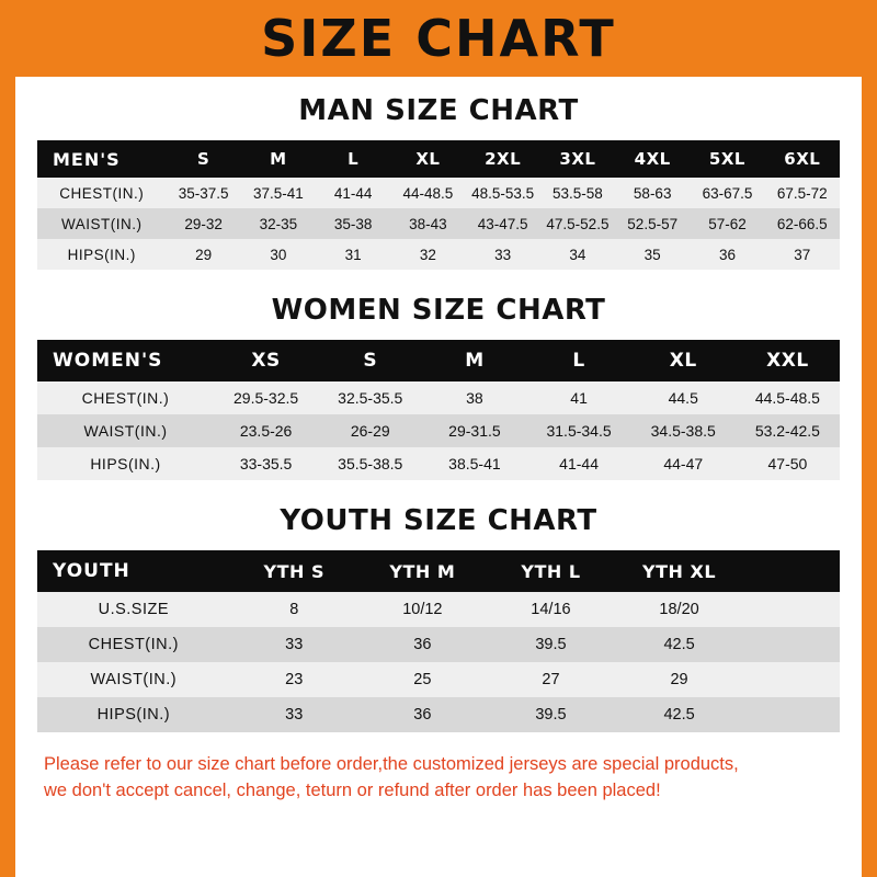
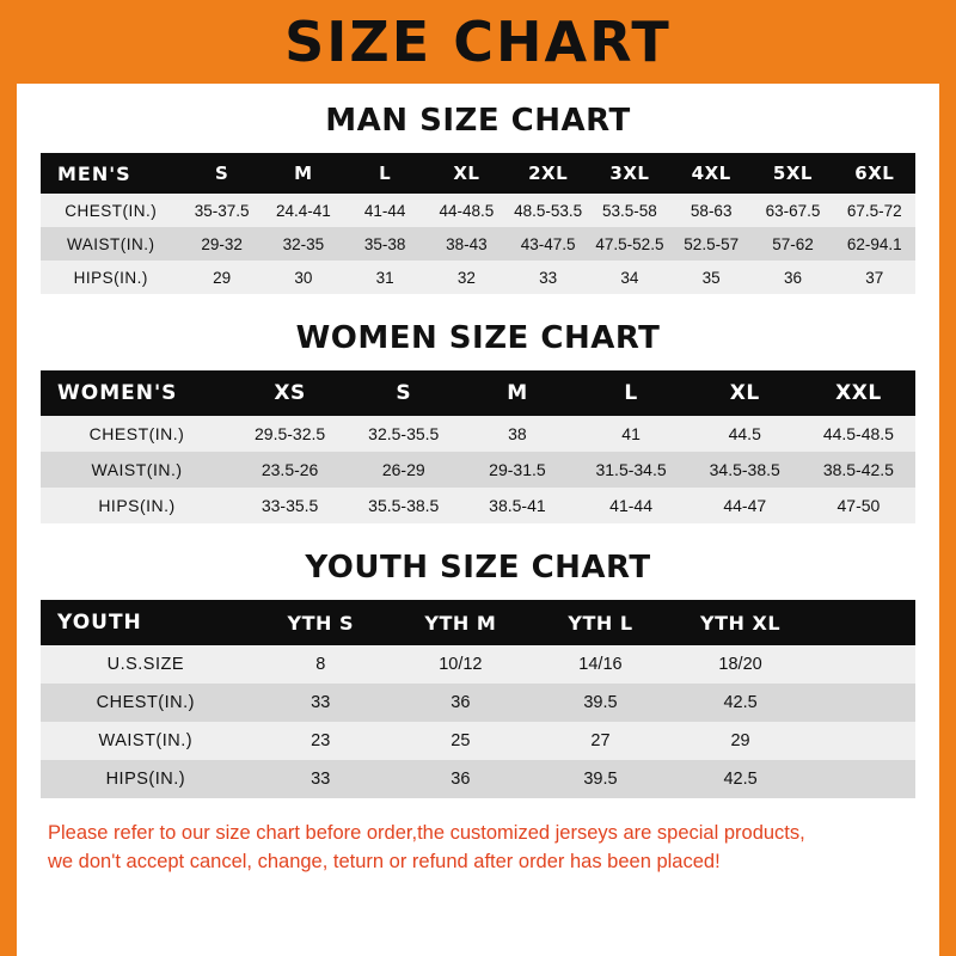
  SIZE CHART
  MAN SIZE CHART
  MEN'S	S	M	L	XL	2XL	3XL	4XL	5XL	6XL
- CHEST(IN.)	35-37.5	37.5-41	41-44	44-48.5	48.5-53.5	53.5-58	58-63	63-67.5	67.5-72
+ CHEST(IN.)	35-37.5	24.4-41	41-44	44-48.5	48.5-53.5	53.5-58	58-63	63-67.5	67.5-72
- WAIST(IN.)	29-32	32-35	35-38	38-43	43-47.5	47.5-52.5	52.5-57	57-62	62-66.5
+ WAIST(IN.)	29-32	32-35	35-38	38-43	43-47.5	47.5-52.5	52.5-57	57-62	62-94.1
  HIPS(IN.)	29	30	31	32	33	34	35	36	37
  WOMEN SIZE CHART
  WOMEN'S	XS	S	M	L	XL	XXL
  CHEST(IN.)	29.5-32.5	32.5-35.5	38	41	44.5	44.5-48.5
- WAIST(IN.)	23.5-26	26-29	29-31.5	31.5-34.5	34.5-38.5	53.2-42.5
+ WAIST(IN.)	23.5-26	26-29	29-31.5	31.5-34.5	34.5-38.5	38.5-42.5
  HIPS(IN.)	33-35.5	35.5-38.5	38.5-41	41-44	44-47	47-50
  YOUTH SIZE CHART
  YOUTH	YTH S	YTH M	YTH L	YTH XL
  U.S.SIZE	8	10/12	14/16	18/20
  CHEST(IN.)	33	36	39.5	42.5
  WAIST(IN.)	23	25	27	29
  HIPS(IN.)	33	36	39.5	42.5
  Please refer to our size chart before order,the customized jerseys are special products,
  we don't accept cancel, change, teturn or refund after order has been placed!
